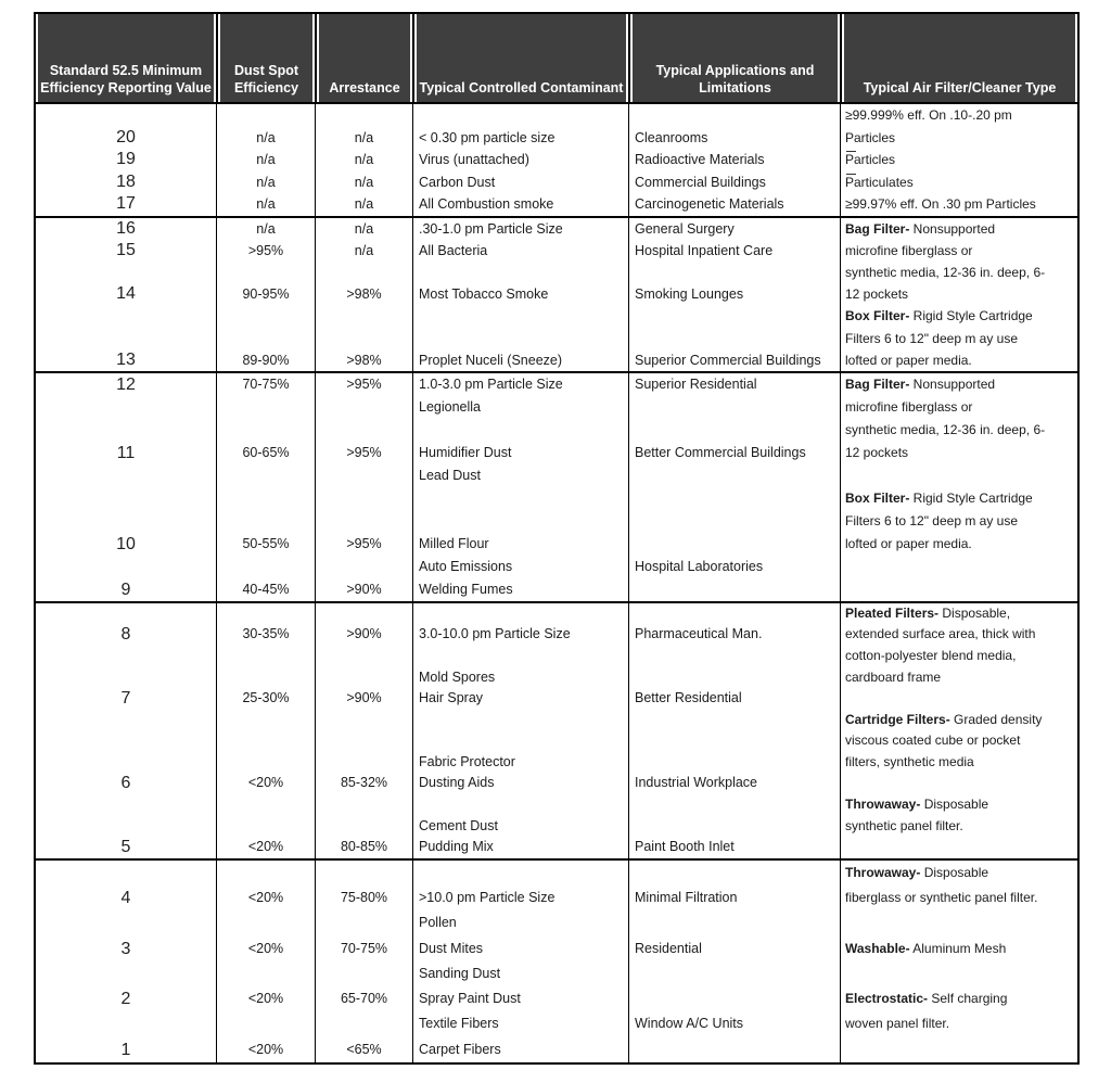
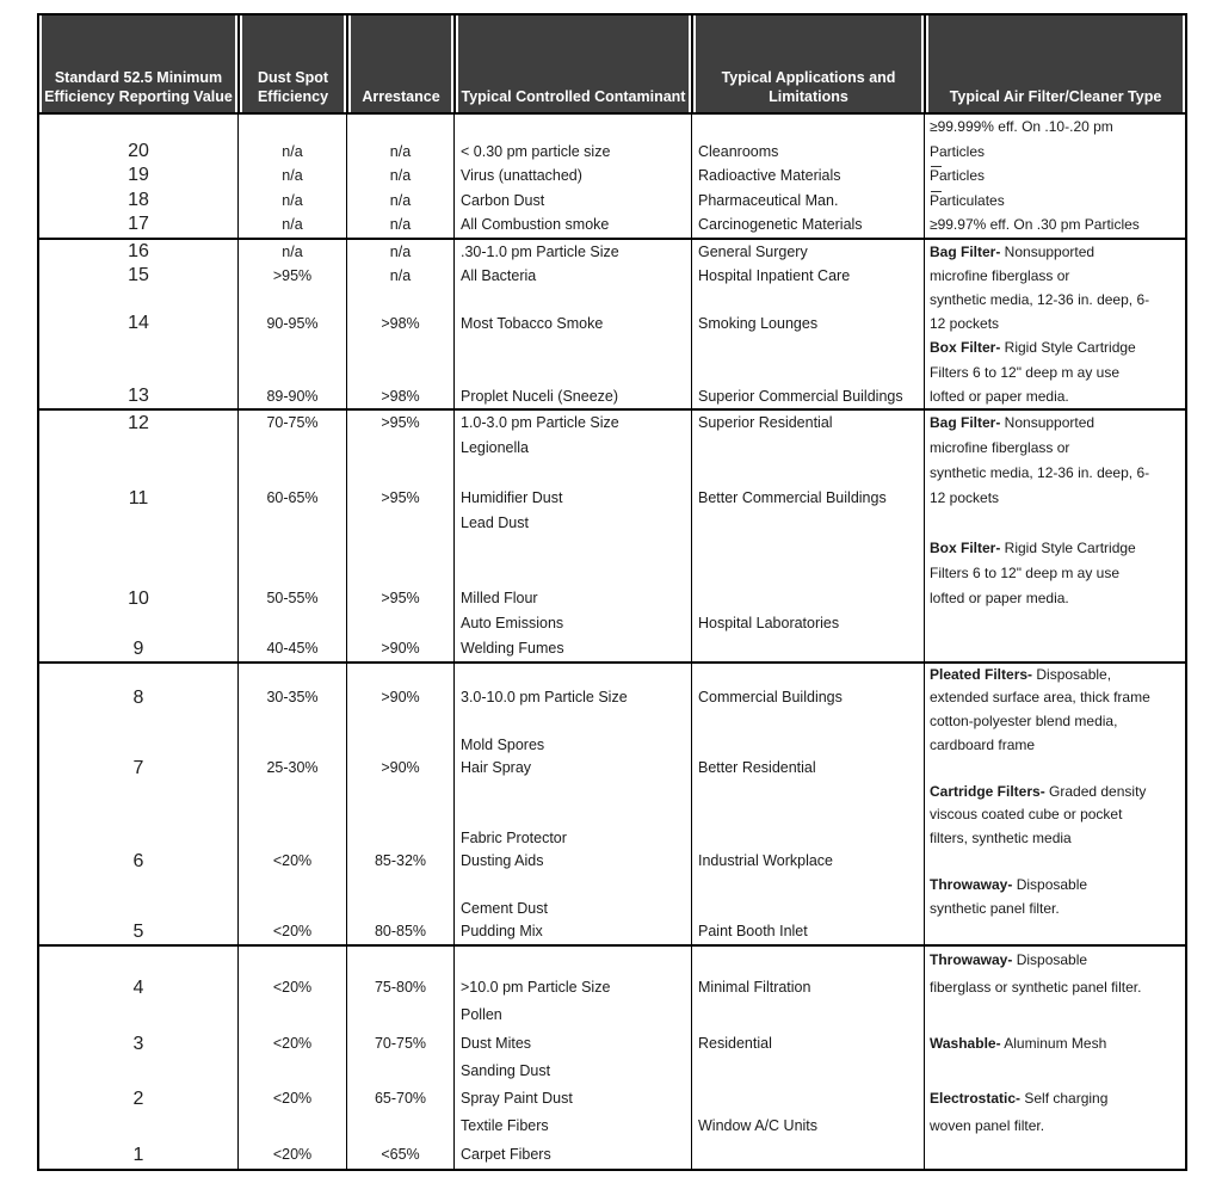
  Standard 52.5 Minimum Efficiency Reporting Value
  Dust Spot Efficiency
  Arrestance
  Typical Controlled Contaminant
  Typical Applications and Limitations
  Typical Air Filter/Cleaner Type
  20
  19
  18
  17
  n/a
  n/a
  n/a
  n/a
  n/a
  n/a
  n/a
  n/a
  < 0.30 pm particle size
  Virus (unattached)
  Carbon Dust
  All Combustion smoke
  Cleanrooms
  Radioactive Materials
- Commercial Buildings
+ Pharmaceutical Man.
  Carcinogenetic Materials
  ≥99.999% eff. On .10-.20 pm
  Particles
  Particles
  Particulates
  ≥99.97% eff. On .30 pm Particles
  16
  15
  14
  13
  n/a
  >95%
  90-95%
  89-90%
  n/a
  n/a
  >98%
  >98%
  .30-1.0 pm Particle Size
  All Bacteria
  Most Tobacco Smoke
  Proplet Nuceli (Sneeze)
  General Surgery
  Hospital Inpatient Care
  Smoking Lounges
  Superior Commercial Buildings
  Bag Filter- Nonsupported
  microfine fiberglass or
  synthetic media, 12-36 in. deep, 6-
  12 pockets
  Box Filter- Rigid Style Cartridge
  Filters 6 to 12" deep m ay use
  lofted or paper media.
  12
  11
  10
  9
  70-75%
  60-65%
  50-55%
  40-45%
  >95%
  >95%
  >95%
  >90%
  1.0-3.0 pm Particle Size
  Legionella
  Humidifier Dust
  Lead Dust
  Milled Flour
  Auto Emissions
  Welding Fumes
  Superior Residential
  Better Commercial Buildings
  Hospital Laboratories
  Bag Filter- Nonsupported
  microfine fiberglass or
  synthetic media, 12-36 in. deep, 6-
  12 pockets
  Box Filter- Rigid Style Cartridge
  Filters 6 to 12" deep m ay use
  lofted or paper media.
  8
  7
  6
  5
  30-35%
  25-30%
  <20%
  <20%
  >90%
  >90%
  85-32%
  80-85%
  3.0-10.0 pm Particle Size
  Mold Spores
  Hair Spray
  Fabric Protector
  Dusting Aids
  Cement Dust
  Pudding Mix
- Pharmaceutical Man.
+ Commercial Buildings
  Better Residential
  Industrial Workplace
  Paint Booth Inlet
  Pleated Filters- Disposable,
- extended surface area, thick with
+ extended surface area, thick frame
  cotton-polyester blend media,
  cardboard frame
  Cartridge Filters- Graded density
  viscous coated cube or pocket
  filters, synthetic media
  Throwaway- Disposable
  synthetic panel filter.
  4
  3
  2
  1
  <20%
  <20%
  <20%
  <20%
  75-80%
  70-75%
  65-70%
  <65%
  >10.0 pm Particle Size
  Pollen
  Dust Mites
  Sanding Dust
  Spray Paint Dust
  Textile Fibers
  Carpet Fibers
  Minimal Filtration
  Residential
  Window A/C Units
  Throwaway- Disposable
  fiberglass or synthetic panel filter.
  Washable- Aluminum Mesh
  Electrostatic- Self charging
  woven panel filter.
